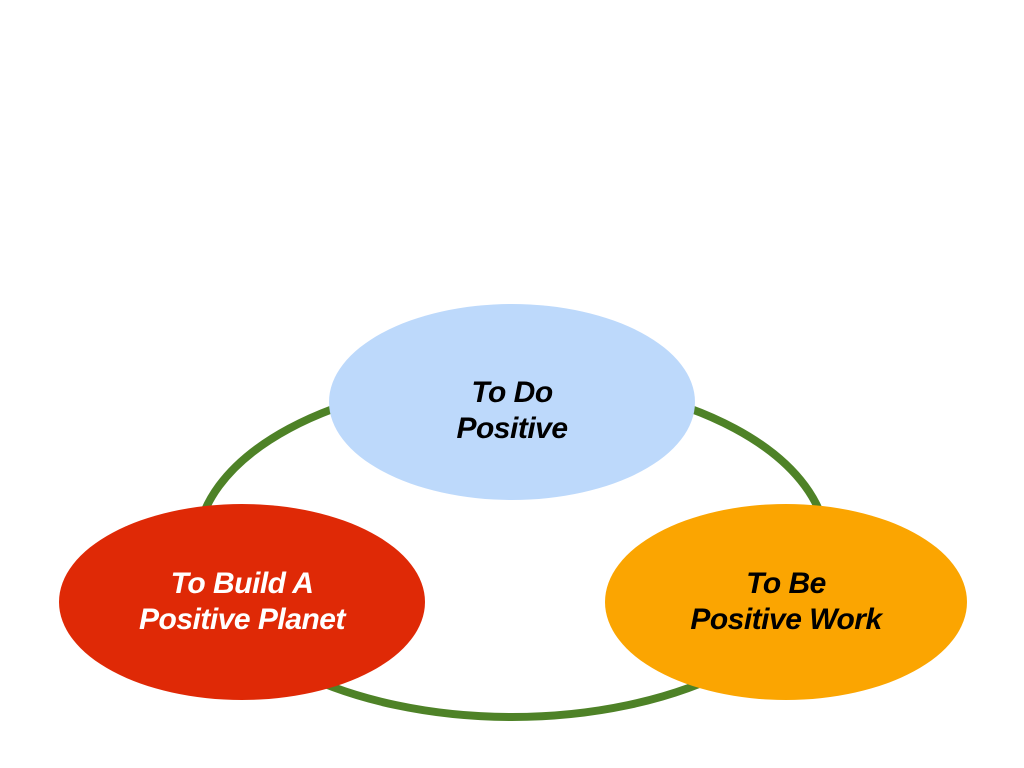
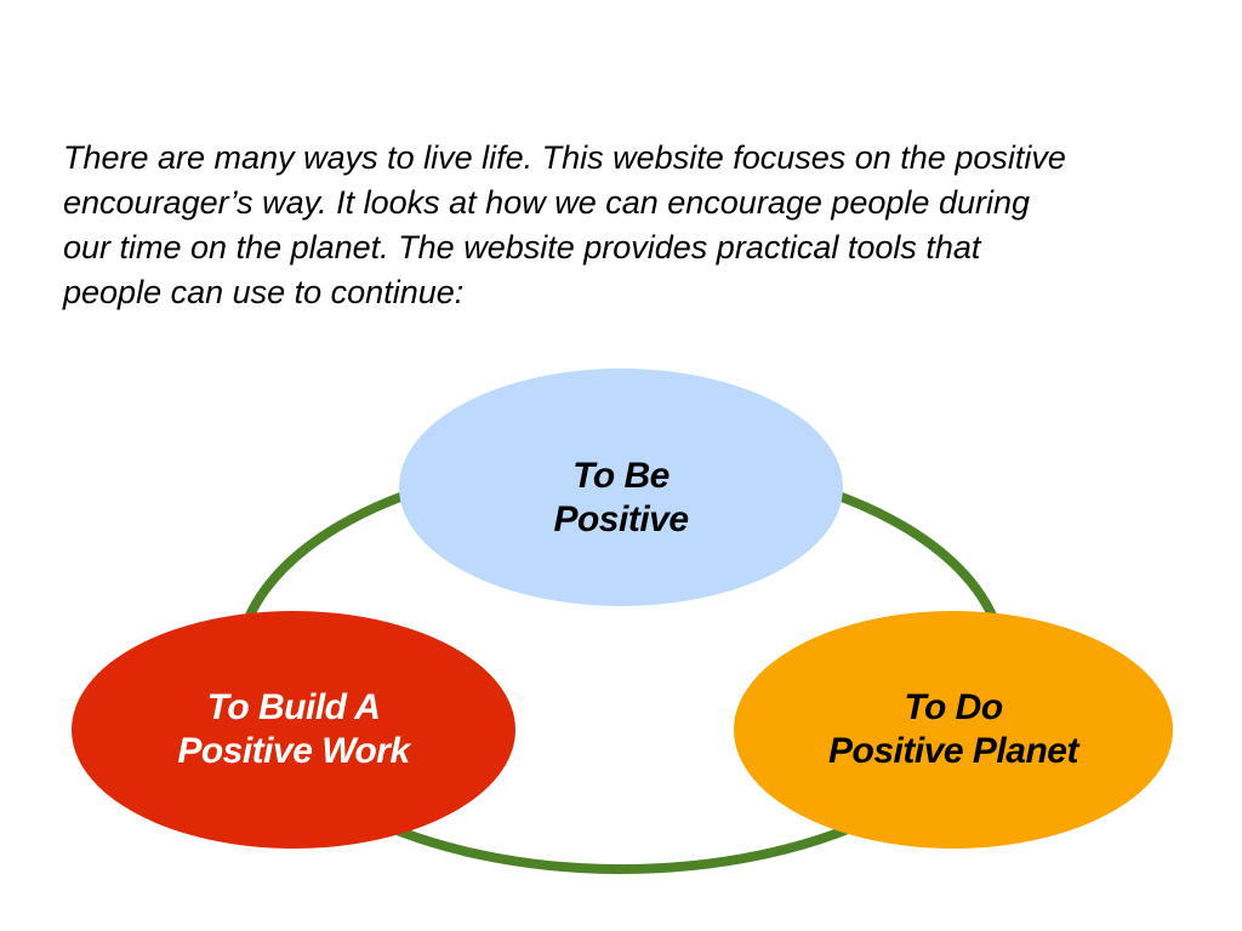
+ There are many ways to live life. This website focuses on the positive
+ encourager’s way. It looks at how we can encourage people during
+ our time on the planet. The website provides practical tools that
+ people can use to continue:
- To Do
+ To Be
  Positive
  To Build A
- Positive Planet
+ Positive Work
- To Be
+ To Do
- Positive Work
+ Positive Planet
